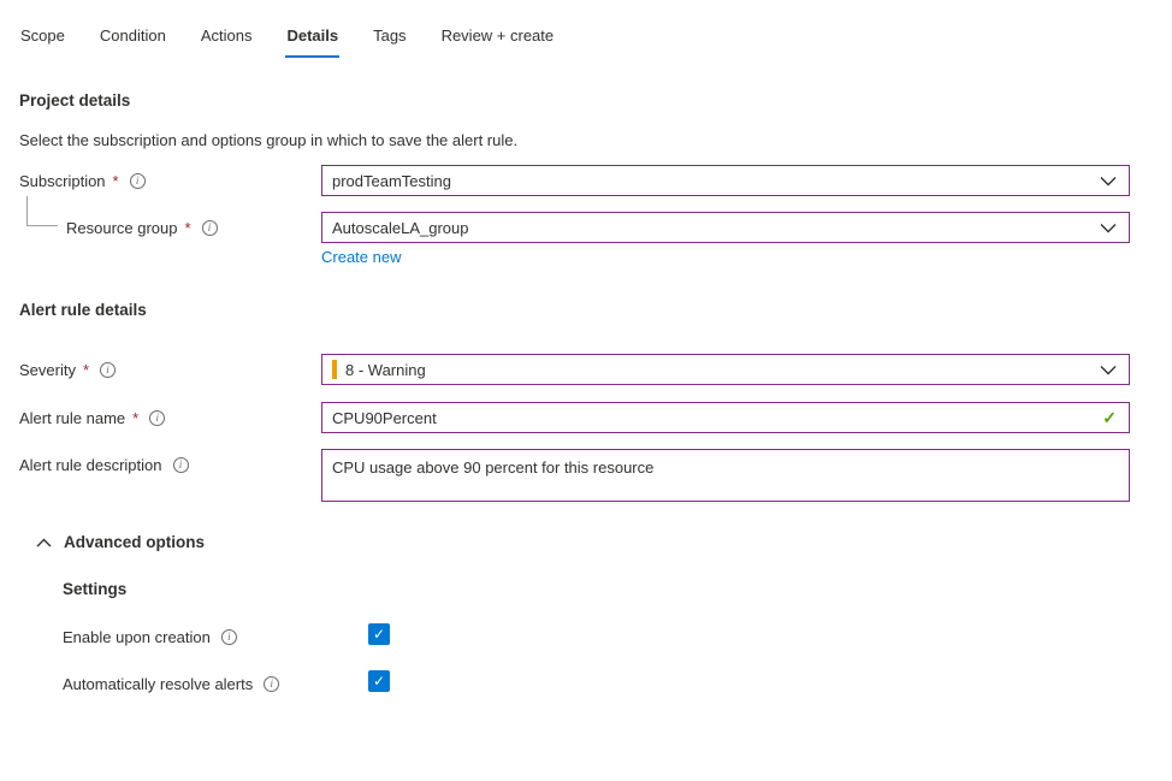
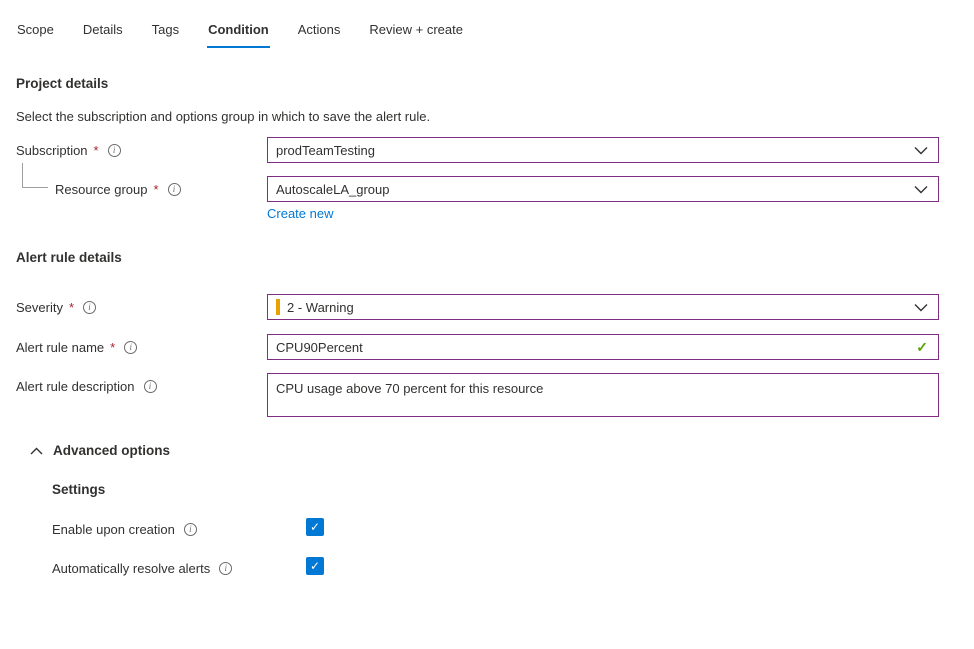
  Scope
- Condition
+ Details
- Actions
+ Tags
- Details
+ Condition
- Tags
+ Actions
  Review + create
  Project details
  Select the subscription and options group in which to save the alert rule.
  Subscription
  *
  i
  prodTeamTesting
  Resource group
  *
  i
  AutoscaleLA_group
  Create new
  Alert rule details
  Severity
  *
  i
- 8 - Warning
+ 2 - Warning
  Alert rule name
  *
  i
  CPU90Percent
  ✓
  Alert rule description
  i
- CPU usage above 90 percent for this resource
+ CPU usage above 70 percent for this resource
  Advanced options
  Settings
  Enable upon creation
  i
  ✓
  Automatically resolve alerts
  i
  ✓
